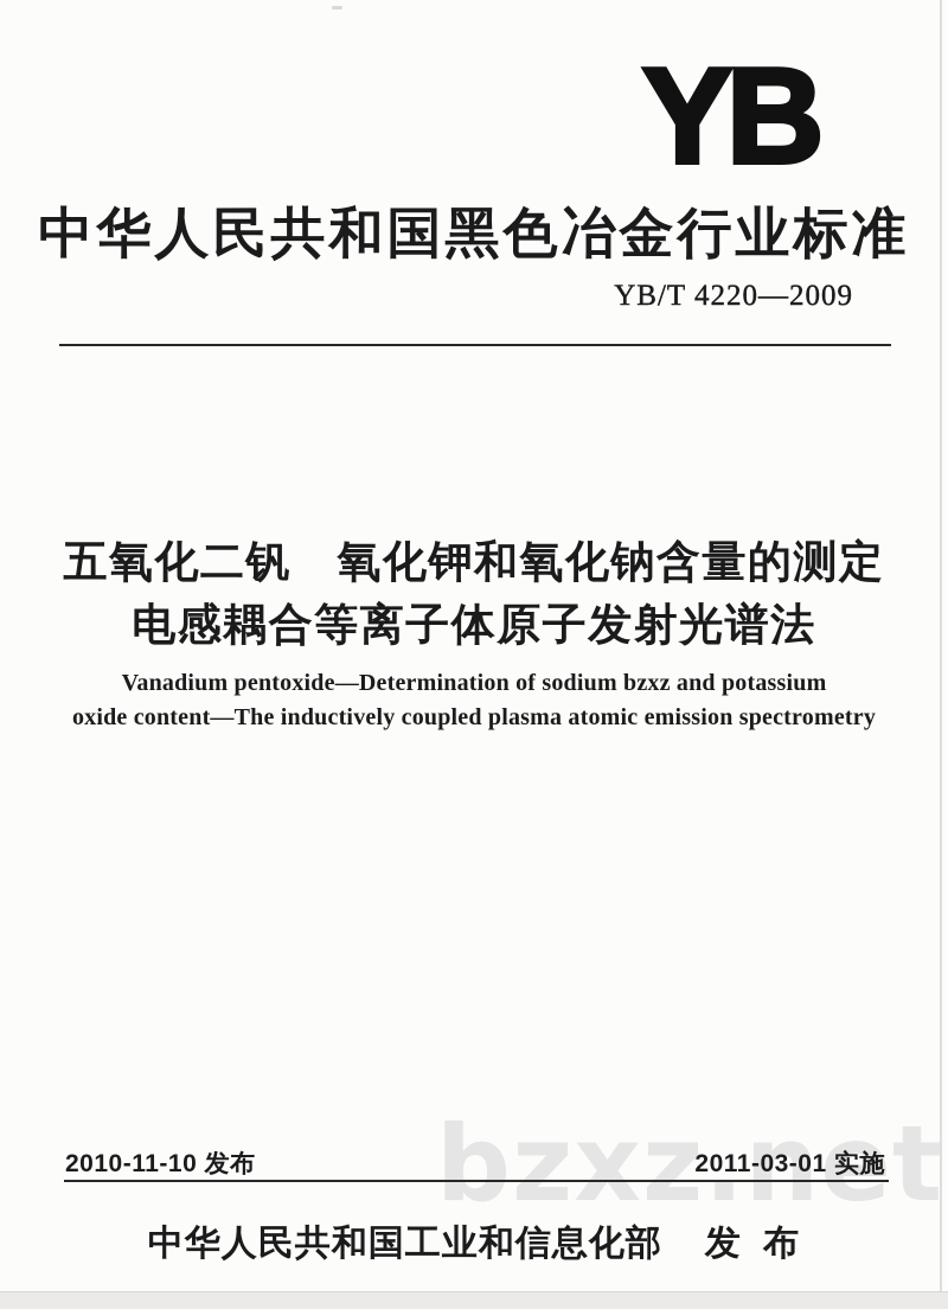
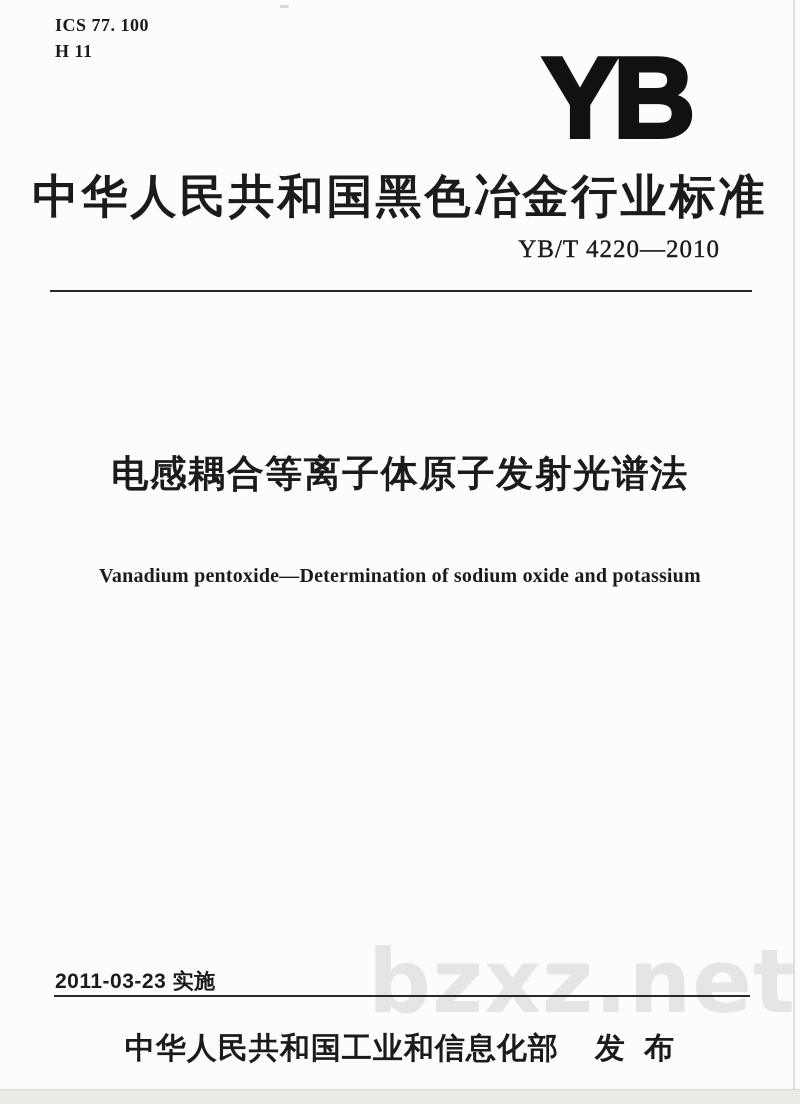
  bzxz.net
+ ICS 77. 100
+ H 11
  YB
  中华人民共和国黑色冶金行业标准
- YB/T 4220—2009
+ YB/T 4220—2010
- 五氧化二钒 氧化钾和氧化钠含量的测定
  电感耦合等离子体原子发射光谱法
- Vanadium pentoxide—Determination of sodium bzxz and potassium
+ Vanadium pentoxide—Determination of sodium oxide and potassium
- oxide content—The inductively coupled plasma atomic emission spectrometry
- 2010-11-10 发布
- 2011-03-01 实施
+ 2011-03-23 实施
  中华人民共和国工业和信息化部 发 布
